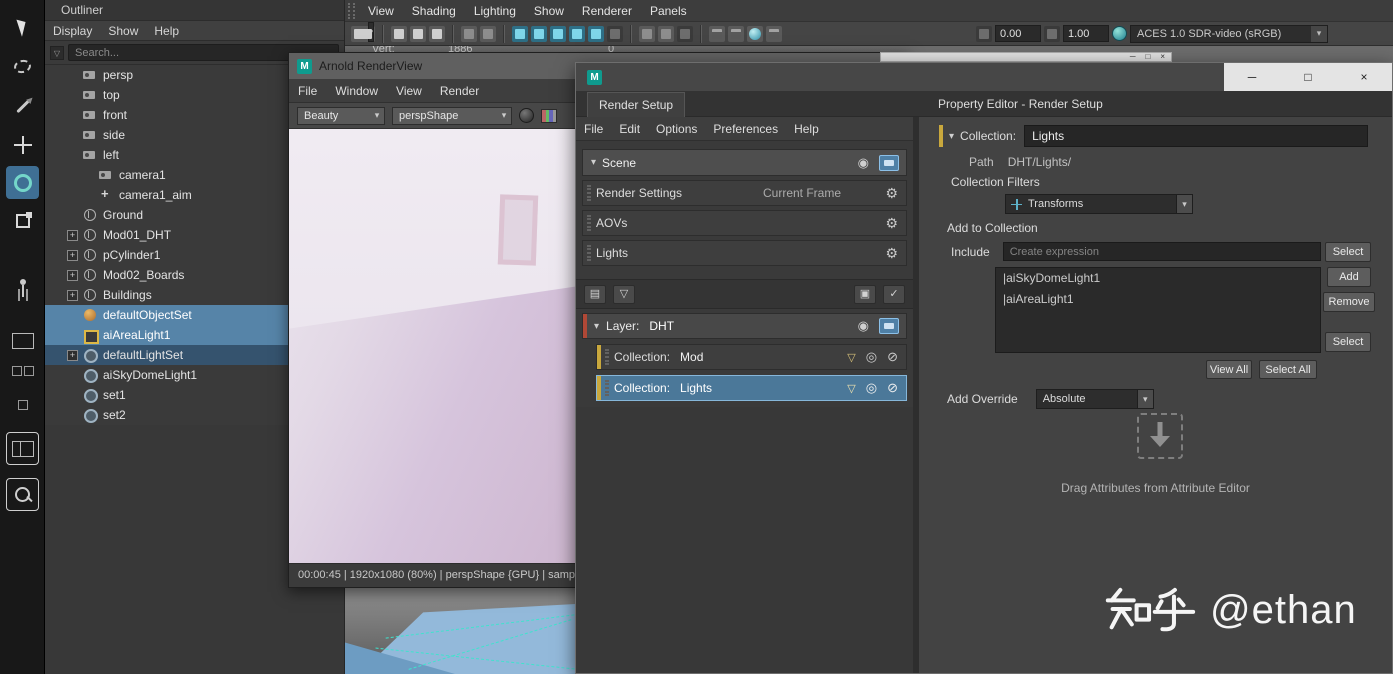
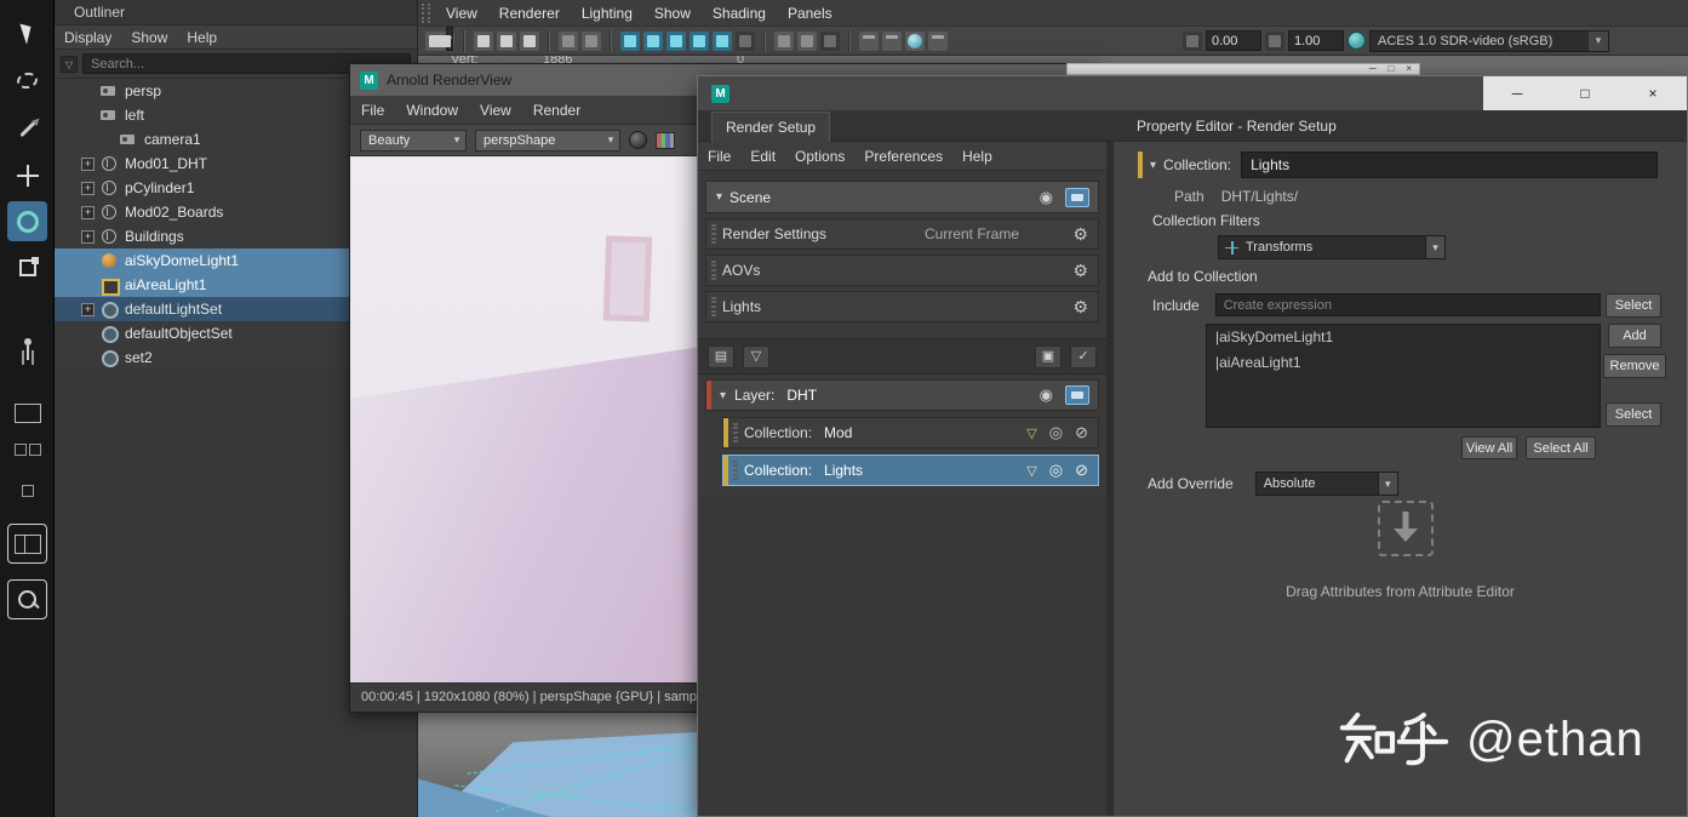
  Vert:
  1886
  0
  Outliner
  Display
  Show
  Help
  ▽
  Search...
  persp
- top
- front
- side
  left
  camera1
- camera1_aim
- Ground
  +
  Mod01_DHT
  +
  pCylinder1
  +
  Mod02_Boards
  +
  Buildings
- defaultObjectSet
+ aiSkyDomeLight1
  aiAreaLight1
  +
  defaultLightSet
- aiSkyDomeLight1
+ defaultObjectSet
- set1
  set2
  View
- Shading
+ Renderer
  Lighting
  Show
- Renderer
+ Shading
  Panels
  0.00
  1.00
  ACES 1.0 SDR-video (sRGB)
  ▾
  ─
  □
  ×
  M
  Arnold RenderView
  File
  Window
  View
  Render
  Beauty
  ▾
  perspShape
  ▾
  00:00:45 | 1920x1080 (80%) | perspShape {GPU} | samp
  M
  ─
  □
  ×
  Render Setup
  Property Editor - Render Setup
  File
  Edit
  Options
  Preferences
  Help
  ▾
  Scene
  ◉
  Render Settings
  Current Frame
  ⚙
  AOVs
  ⚙
  Lights
  ⚙
  ▤
  ▽
  ▣
  ✓
  ▾
  Layer:
  DHT
  ◉
  Collection:
  Mod
  ▽
  ◎
  ⊘
  Collection:
  Lights
  ▽
  ◎
  ⊘
  ▾
  Collection:
  Lights
  Path
  DHT/Lights/
  Collection Filters
  Transforms
  ▾
  Add to Collection
  Include
  Create expression
  Select
  |aiSkyDomeLight1
  |aiAreaLight1
  Add
  Remove
  Select
  View All
  Select All
  Add Override
  Absolute
  ▾
  Drag Attributes from Attribute Editor
  @ethan
